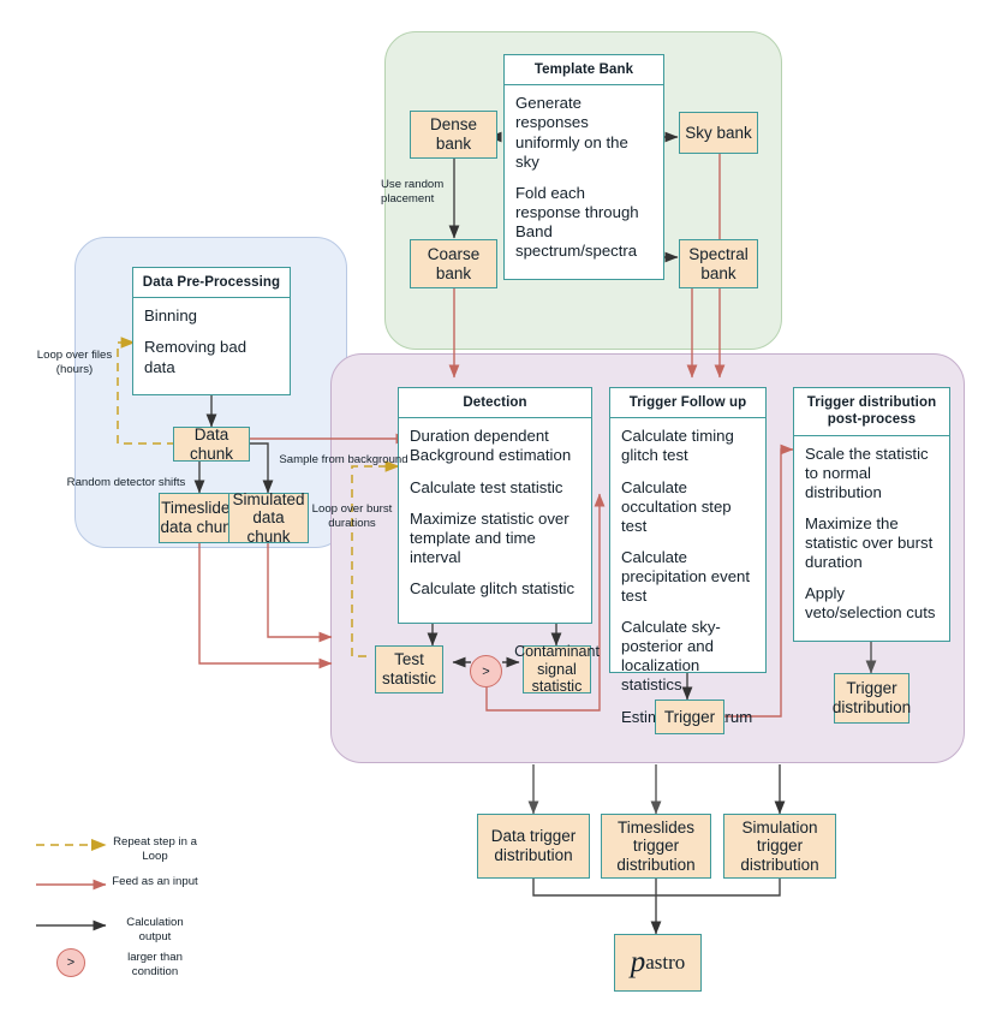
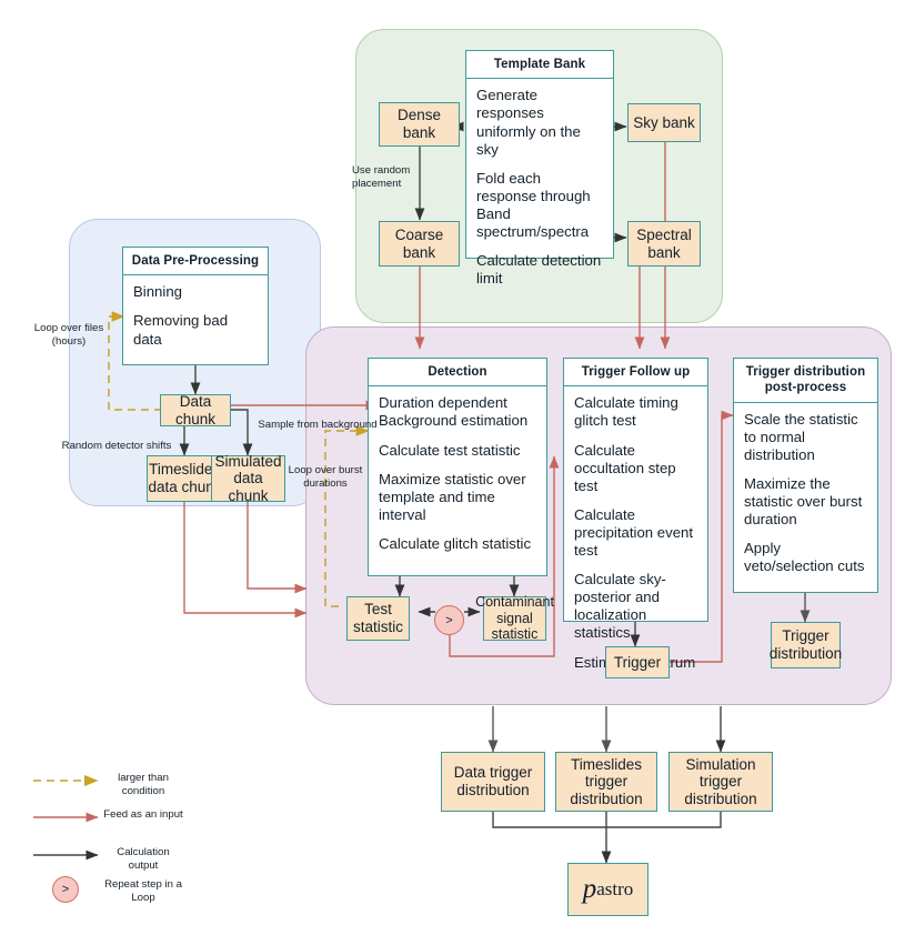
  Data Pre-Processing
  Binning
  Removing bad data
  Template Bank
  Generate responses uniformly on the sky
  Fold each response through Band spectrum/spectra
+ Calculate detection limit
  Detection
  Duration dependent Background estimation
  Calculate test statistic
  Maximize statistic over template and time interval
  Calculate glitch statistic
  Trigger Follow up
  Calculate timing glitch test
  Calculate occultation step test
  Calculate precipitation event test
  Calculate sky-posterior and localization statistics
  Trigger distribution post-process
  Scale the statistic to normal distribution
  Maximize the statistic over burst duration
  Apply veto/selection cuts
  Dense bank
  Coarse bank
  Sky bank
  Spectral bank
  Data chunk
  Timeslide data chu
  Simulated data chunk
  Test statistic
  ontaminan signal statistic
  >
  Trigger
  Trigger distribution
  Data trigger distribution
  Timeslides trigger distribution
  Simulation trigger distribution
  p
  astro
  Use random placement
  Loop over files (hours)
  Random detector shifts
  Sample from background
  Loop over burst durations
- Repeat step in a Loop
+ larger than condition
  Feed as an input
  Calculation output
  >
- larger than condition
+ Repeat step in a Loop
